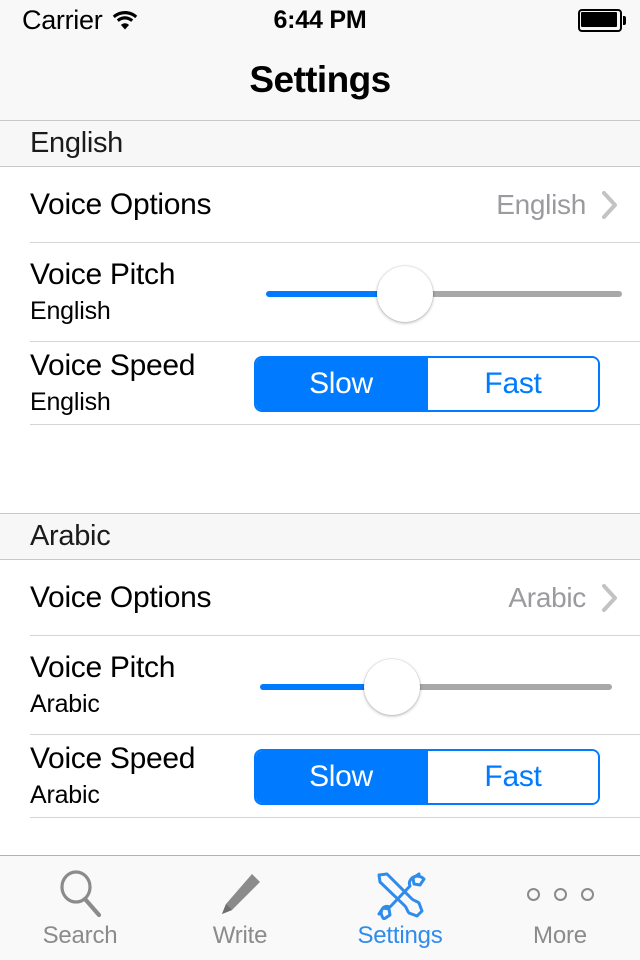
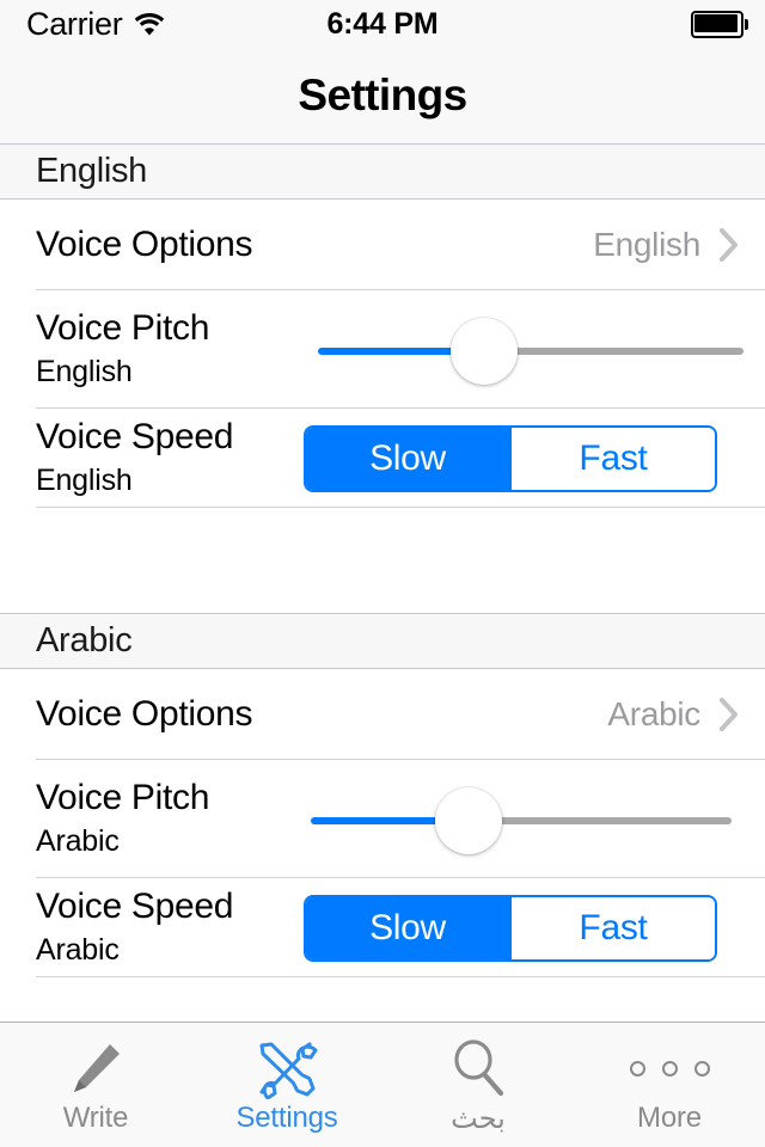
  Carrier
  6:44 PM
  Settings
  English
  Voice Options
  English
  Voice Pitch
  English
  Voice Speed
  English
  Slow
  Fast
  Arabic
  Voice Options
  Arabic
  Voice Pitch
  Arabic
  Voice Speed
  Arabic
  Slow
  Fast
- Search
  Write
  Settings
+ بحث
  More
